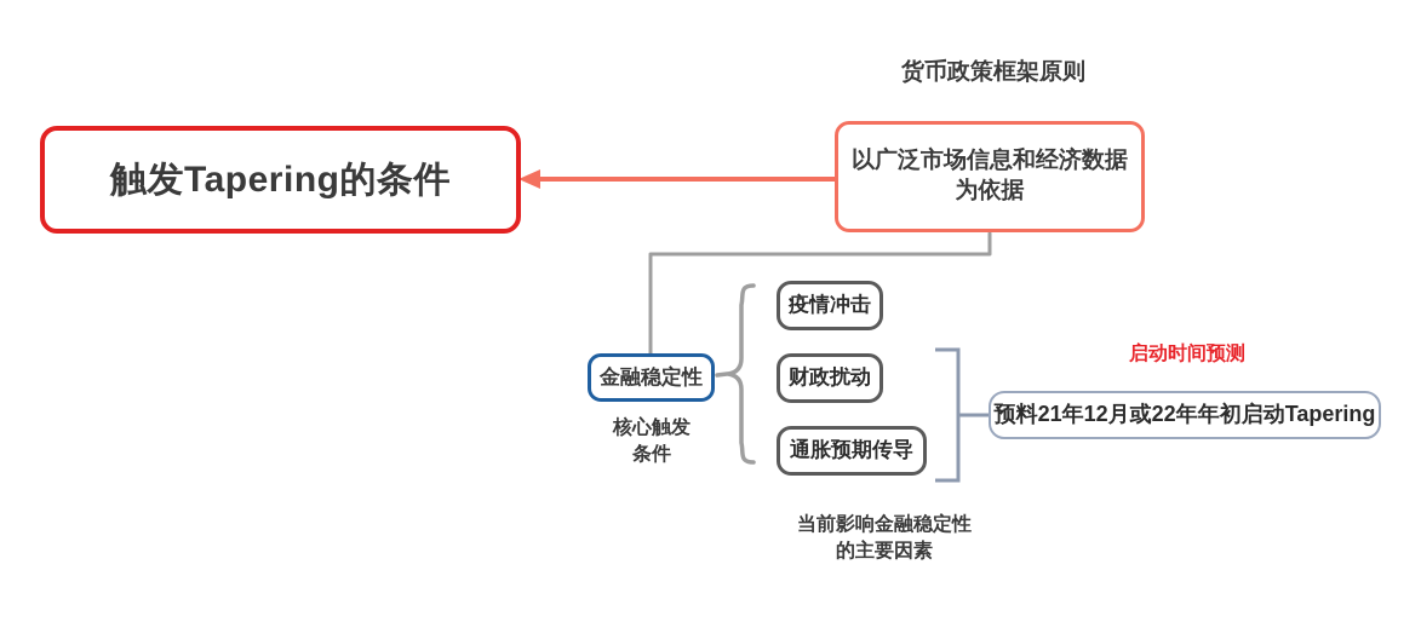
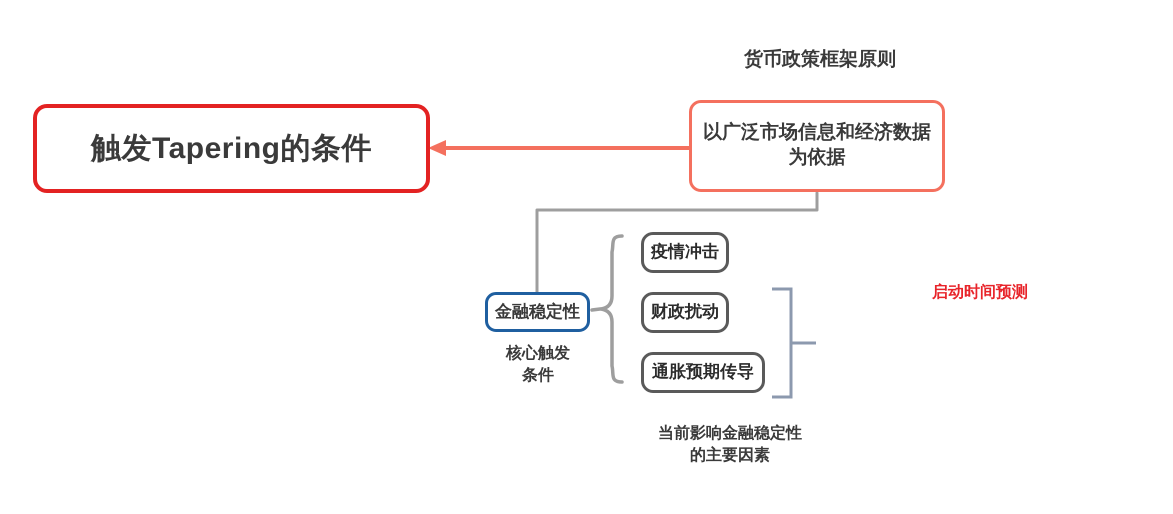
  触发Tapering的条件
  货币政策框架原则
  以广泛市场信息和经济数据为依据
  金融稳定性
  核心触发
  条件
  疫情冲击
  财政扰动
  通胀预期传导
  当前影响金融稳定性
  的主要因素
  启动时间预测
- 预料21年12月或22年年初启动Tapering
